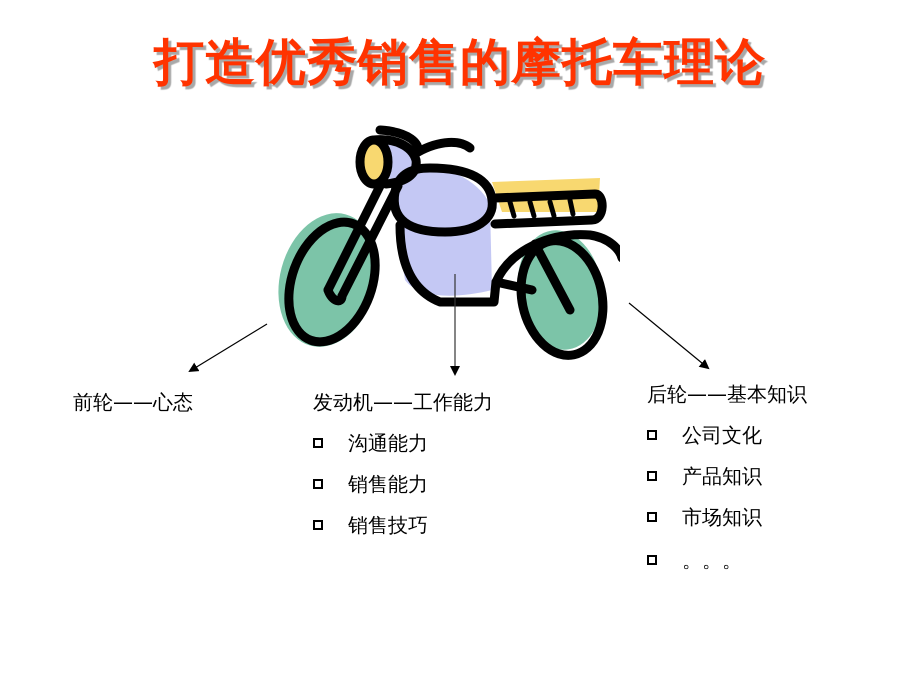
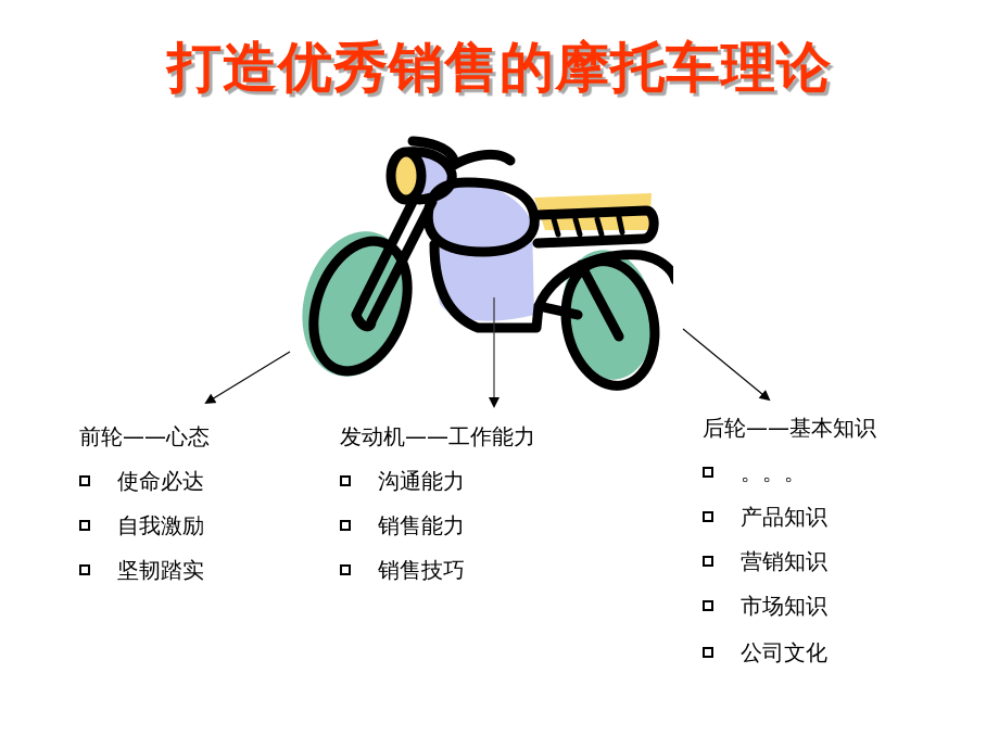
  打造优秀销售的摩托车理论
  前轮——心态
+ 使命必达
+ 自我激励
+ 坚韧踏实
  发动机——工作能力
  沟通能力
  销售能力
  销售技巧
  后轮——基本知识
- 公司文化
+ 。。。
  产品知识
+ 营销知识
  市场知识
- 。。。
+ 公司文化
